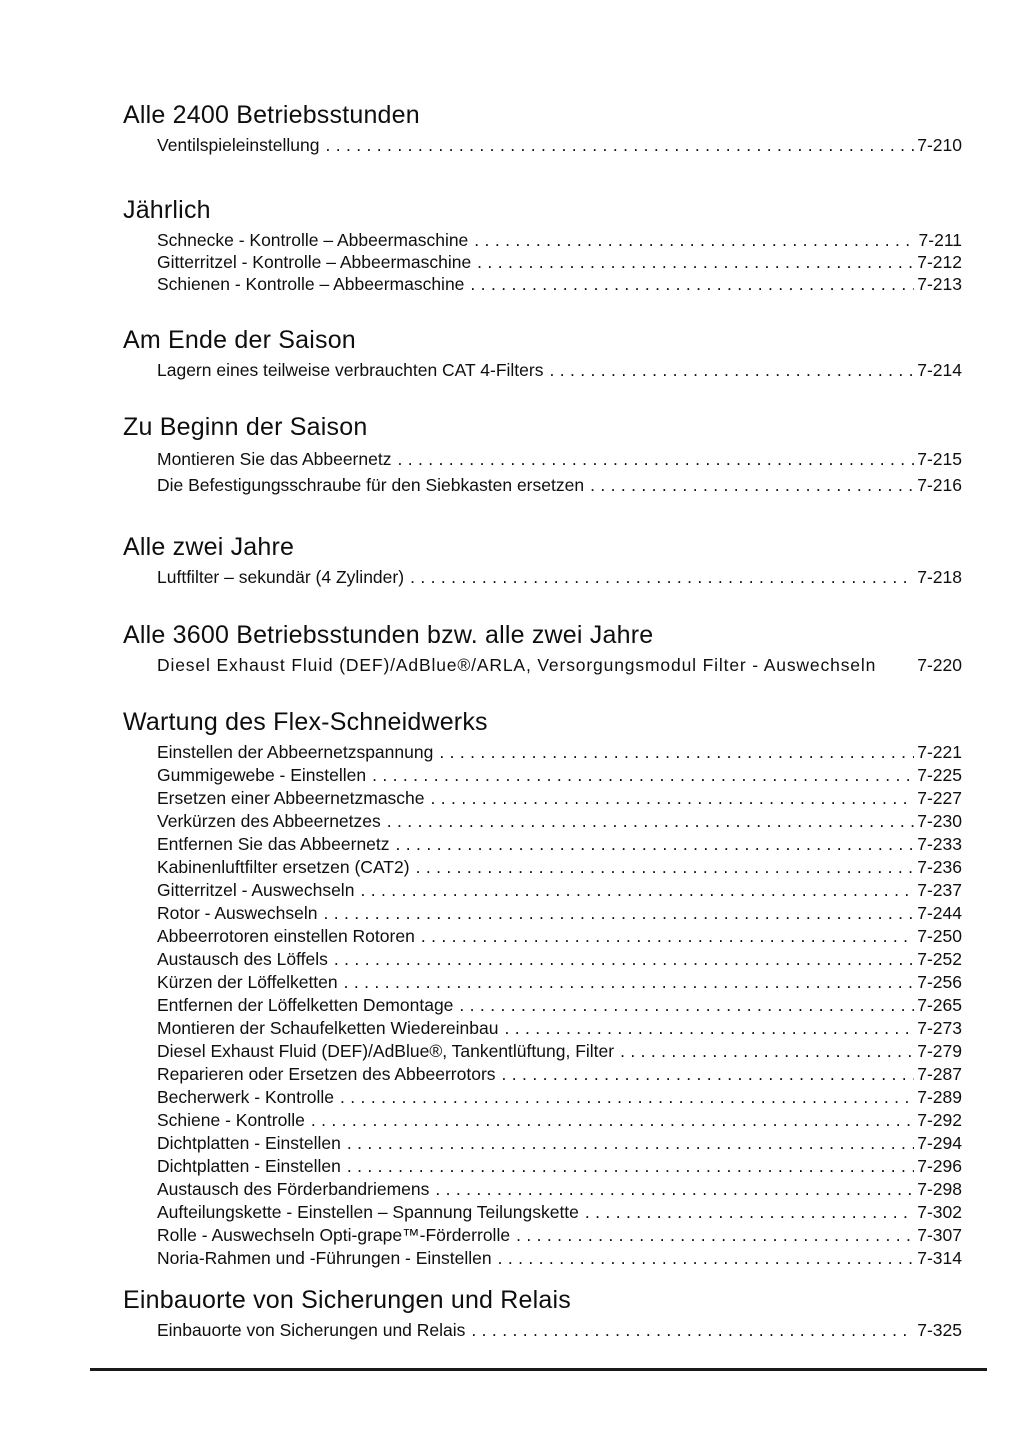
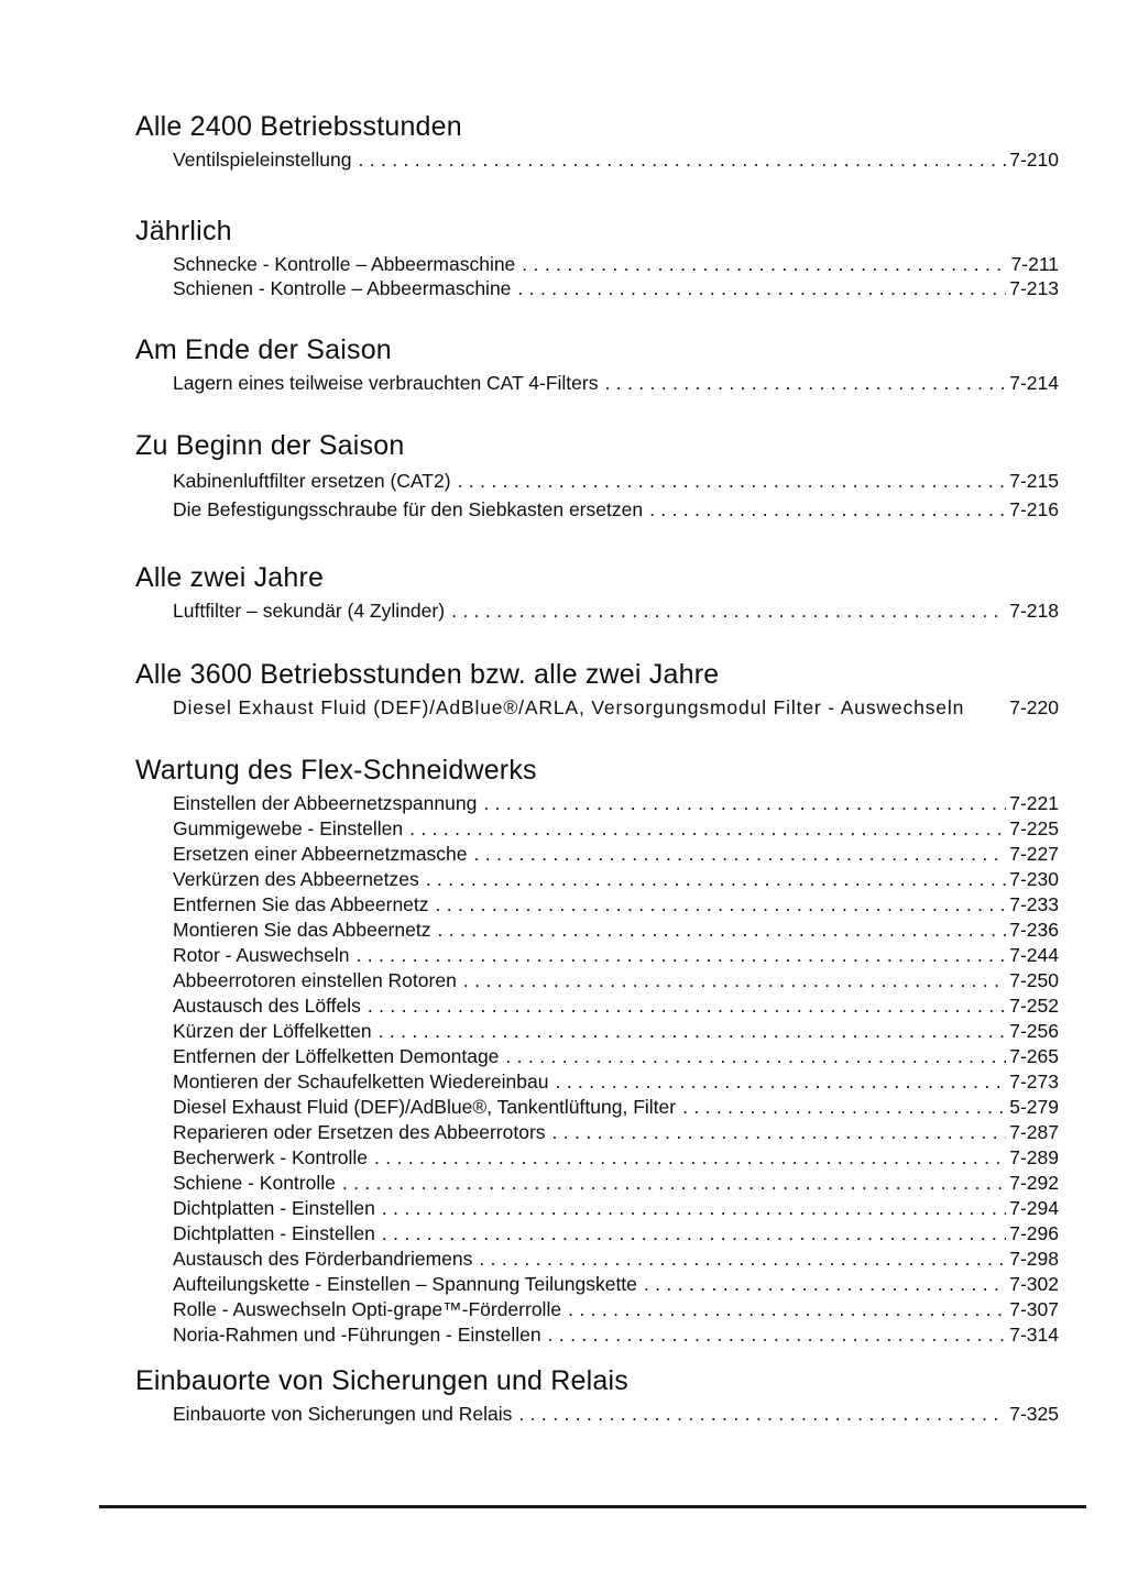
  Alle 2400 Betriebsstunden
  Ventilspieleinstellung
  7-210
  Jährlich
  Schnecke - Kontrolle – Abbeermaschine
  7-211
- Gitterritzel - Kontrolle – Abbeermaschine
- 7-212
  Schienen - Kontrolle – Abbeermaschine
  7-213
  Am Ende der Saison
  Lagern eines teilweise verbrauchten CAT 4-Filters
  7-214
  Zu Beginn der Saison
- Montieren Sie das Abbeernetz
+ Kabinenluftfilter ersetzen (CAT2)
  7-215
  Die Befestigungsschraube für den Siebkasten ersetzen
  7-216
  Alle zwei Jahre
  Luftfilter – sekundär (4 Zylinder)
  7-218
  Alle 3600 Betriebsstunden bzw. alle zwei Jahre
  Diesel Exhaust Fluid (DEF)/AdBlue®/ARLA, Versorgungsmodul Filter - Auswechseln
  7-220
  Wartung des Flex-Schneidwerks
  Einstellen der Abbeernetzspannung
  7-221
  Gummigewebe - Einstellen
  7-225
  Ersetzen einer Abbeernetzmasche
  7-227
  Verkürzen des Abbeernetzes
  7-230
  Entfernen Sie das Abbeernetz
  7-233
- Kabinenluftfilter ersetzen (CAT2)
+ Montieren Sie das Abbeernetz
  7-236
- Gitterritzel - Auswechseln
- 7-237
  Rotor - Auswechseln
  7-244
  Abbeerrotoren einstellen Rotoren
  7-250
  Austausch des Löffels
  7-252
  Kürzen der Löffelketten
  7-256
  Entfernen der Löffelketten Demontage
  7-265
  Montieren der Schaufelketten Wiedereinbau
  7-273
  Diesel Exhaust Fluid (DEF)/AdBlue®, Tankentlüftung, Filter
- 7-279
+ 5-279
  Reparieren oder Ersetzen des Abbeerrotors
  7-287
  Becherwerk - Kontrolle
  7-289
  Schiene - Kontrolle
  7-292
  Dichtplatten - Einstellen
  7-294
  Dichtplatten - Einstellen
  7-296
  Austausch des Förderbandriemens
  7-298
  Aufteilungskette - Einstellen – Spannung Teilungskette
  7-302
  Rolle - Auswechseln Opti-grape™-Förderrolle
  7-307
  Noria-Rahmen und -Führungen - Einstellen
  7-314
  Einbauorte von Sicherungen und Relais
  Einbauorte von Sicherungen und Relais
  7-325
